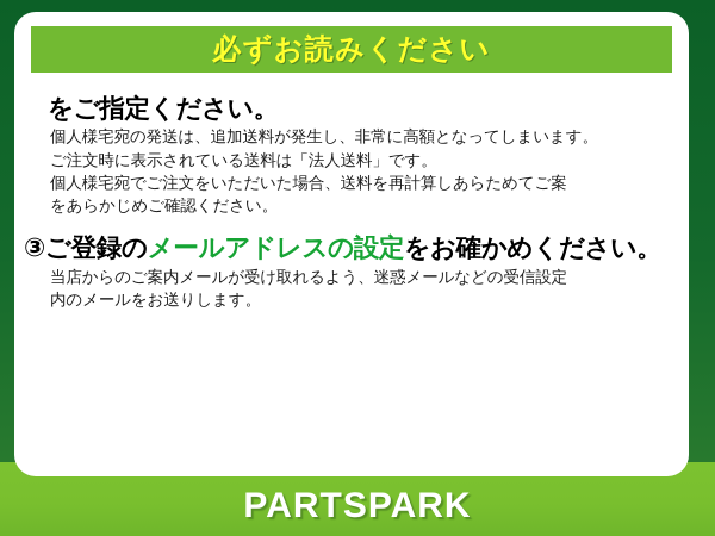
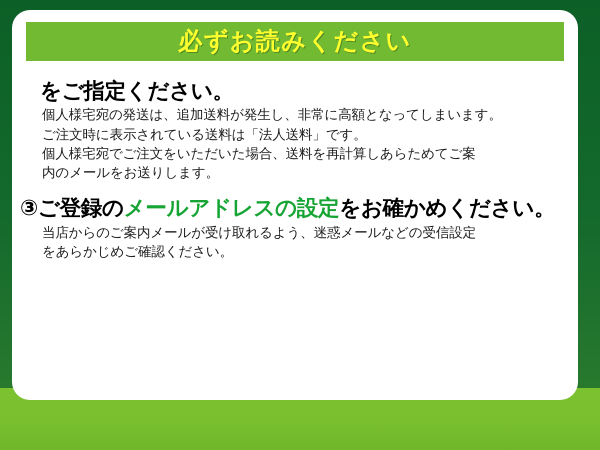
  必ずお読みください
  をご指定ください。
  個人様宅宛の発送は、追加送料が発生し、非常に高額となってしまいます。
  ご注文時に表示されている送料は「法人送料」です。
  個人様宅宛でご注文をいただいた場合、送料を再計算しあらためてご案
- をあらかじめご確認ください。
+ 内のメールをお送りします。
  ③ご登録のメールアドレスの設定をお確かめください。
  当店からのご案内メールが受け取れるよう、迷惑メールなどの受信設定
- 内のメールをお送りします。
+ をあらかじめご確認ください。
- PARTSPARK
